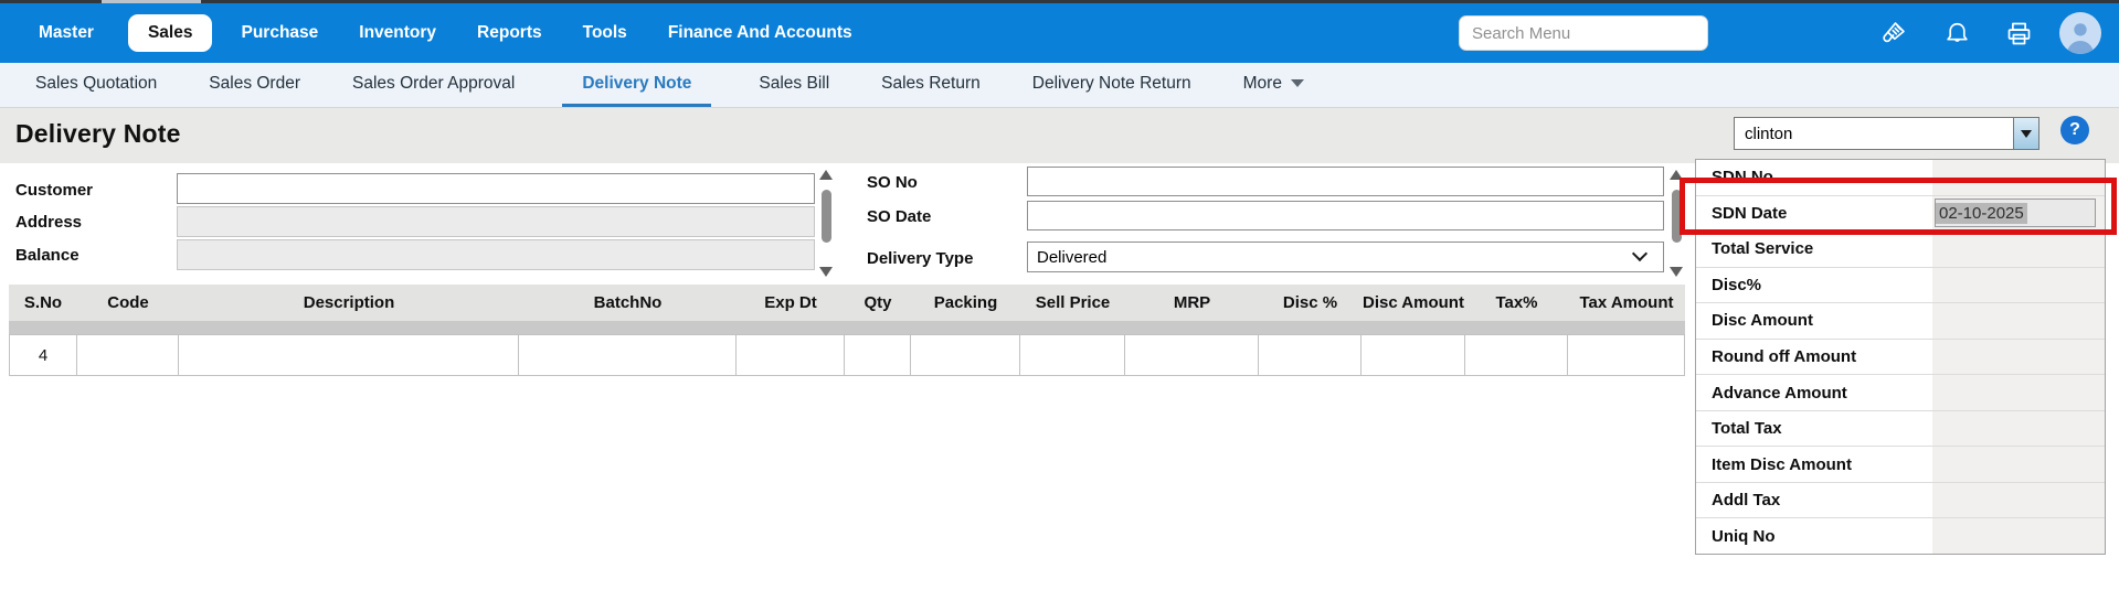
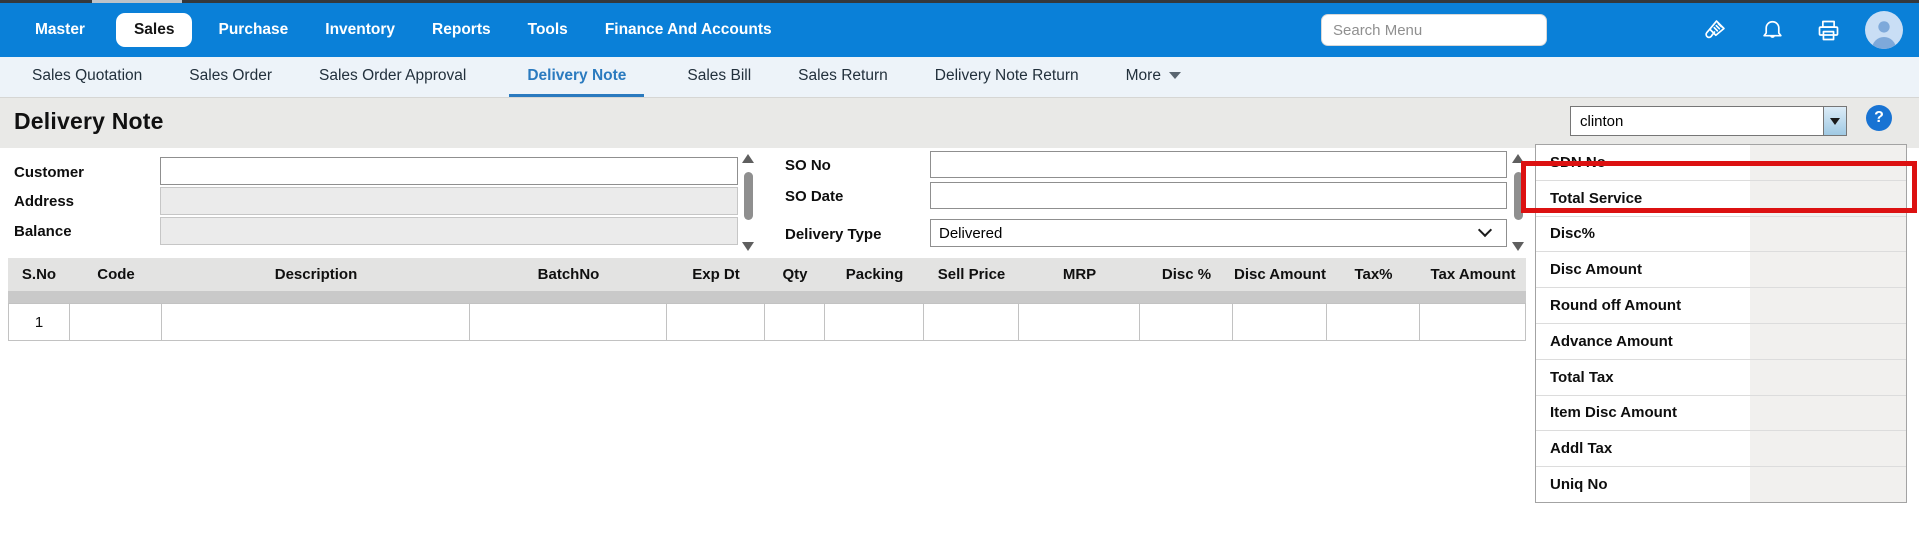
  Master
  Sales
  Purchase
  Inventory
  Reports
  Tools
  Finance And Accounts
  Search Menu
  Sales Quotation
  Sales Order
  Sales Order Approval
  Delivery Note
  Sales Bill
  Sales Return
  Delivery Note Return
  More
  Delivery Note
  clinton
  ?
  Customer
  Address
  Balance
  SO No
  SO Date
  Delivery Type
  Delivered
  S.No
  Code
  Description
  BatchNo
  Exp Dt
  Qty
  Packing
  Sell Price
  MRP
  Disc %
  Disc Amount
  Tax%
  Tax Amount
- 4
+ 1
  SDN No
- SDN Date
- 02-10-2025
  Total Service
  Disc%
  Disc Amount
  Round off Amount
  Advance Amount
  Total Tax
  Item Disc Amount
  Addl Tax
  Uniq No
